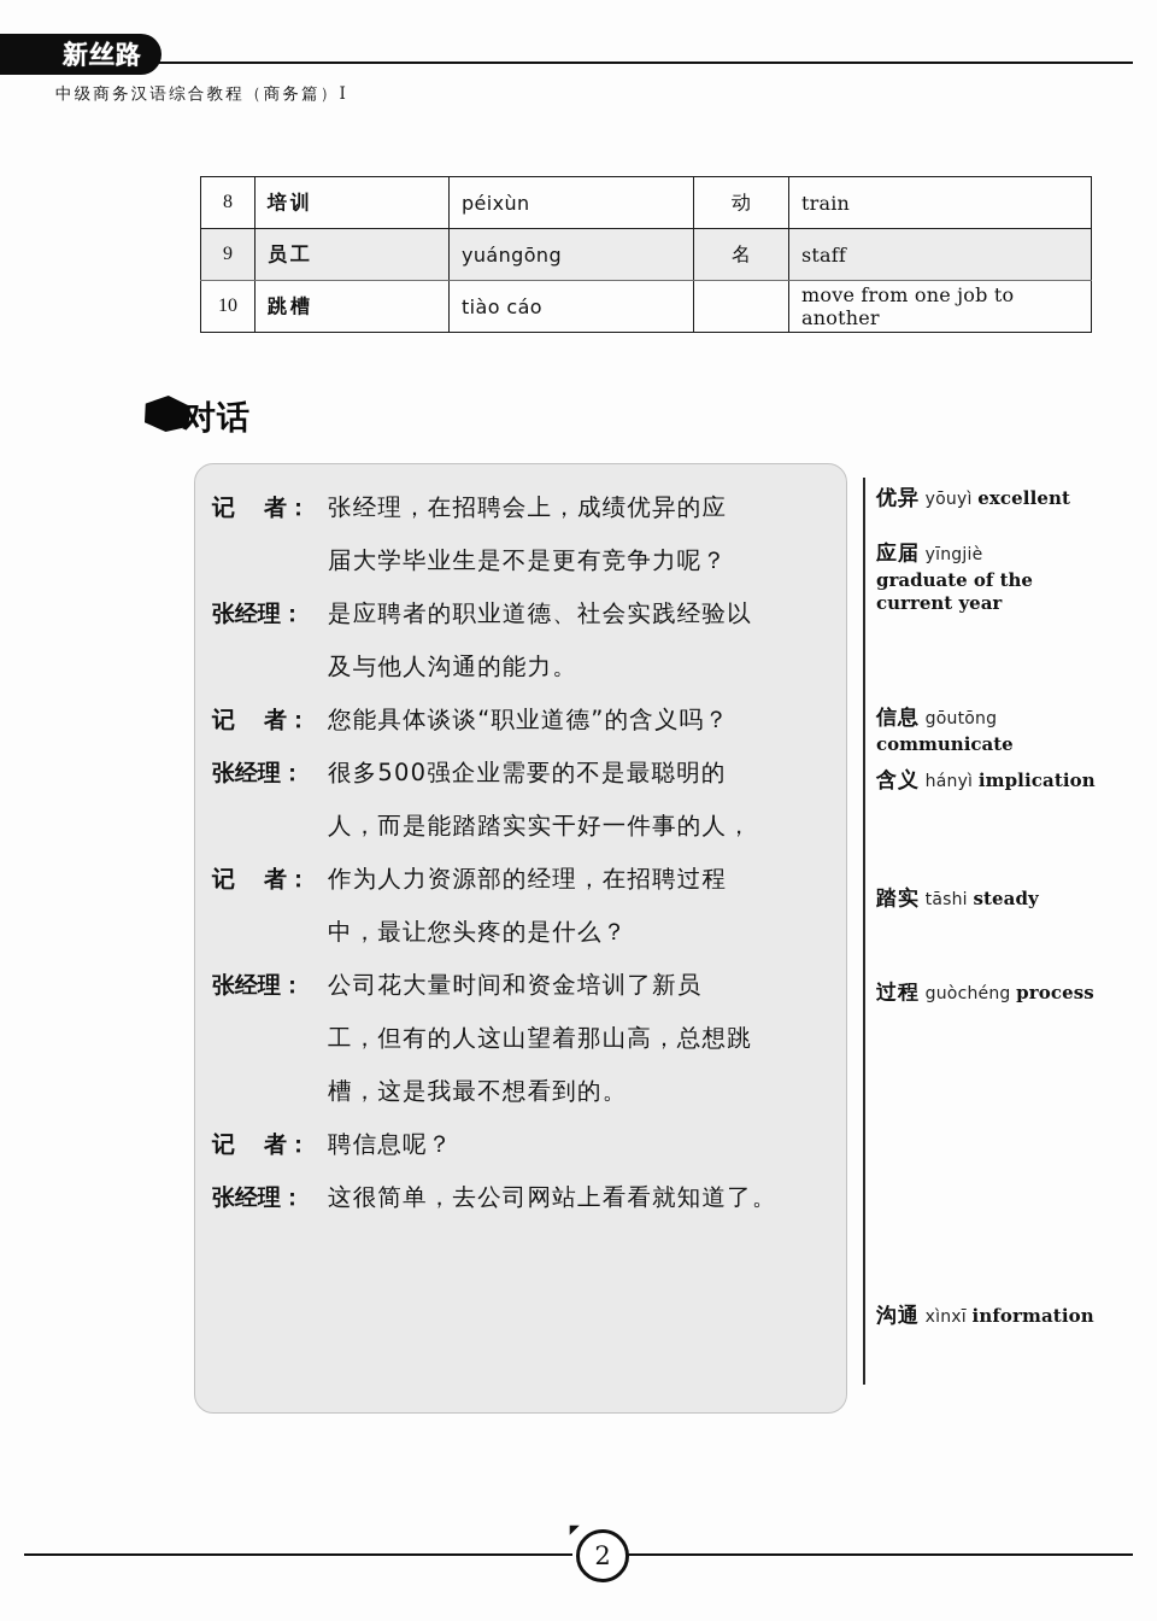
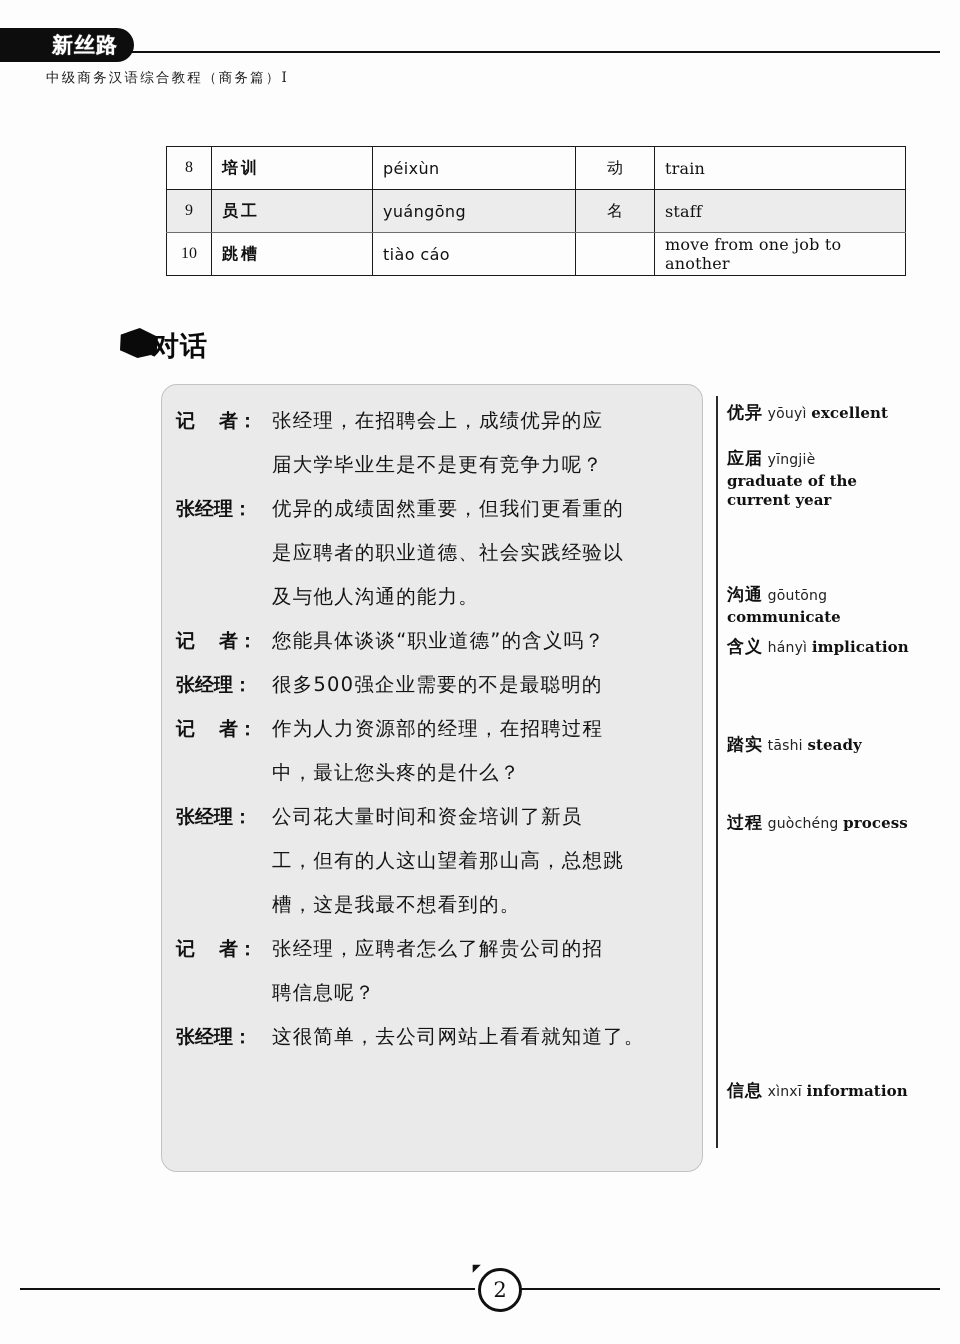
  新丝路
  中级商务汉语综合教程（商务篇）Ⅰ
  8	培训	péixùn	动	train
  9	员工	yuángōng	名	staff
  10	跳槽	tiào cáo		move from one job to another
  对话
  记
  者
  ：
  张经理，在招聘会上，成绩优异的应
  届大学毕业生是不是更有竞争力呢？
  张经理：
+ 优异的成绩固然重要，但我们更看重的
  是应聘者的职业道德、社会实践经验以
  及与他人沟通的能力。
  记
  者
  ：
  您能具体谈谈“职业道德”的含义吗？
  张经理：
  很多500强企业需要的不是最聪明的
- 人，而是能踏踏实实干好一件事的人，
  记
  者
  ：
  作为人力资源部的经理，在招聘过程
  中，最让您头疼的是什么？
  张经理：
  公司花大量时间和资金培训了新员
  工，但有的人这山望着那山高，总想跳
  槽，这是我最不想看到的。
  记
  者
  ：
+ 张经理，应聘者怎么了解贵公司的招
  聘信息呢？
  张经理：
  这很简单，去公司网站上看看就知道了。
  优异 yōuyì excellent
  应届 yīngjiè
  graduate of the current year
- 信息 gōutōng
+ 沟通 gōutōng
  communicate
  含义 hányì implication
  踏实 tāshi steady
  过程 guòchéng process
- 沟通 xìnxī information
+ 信息 xìnxī information
  2
